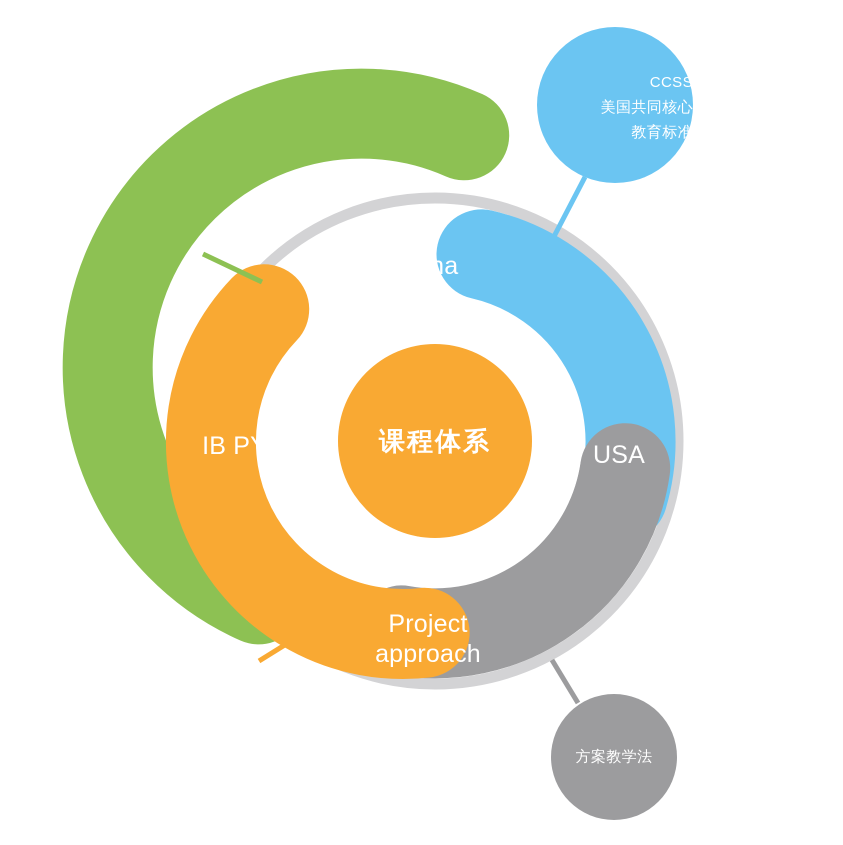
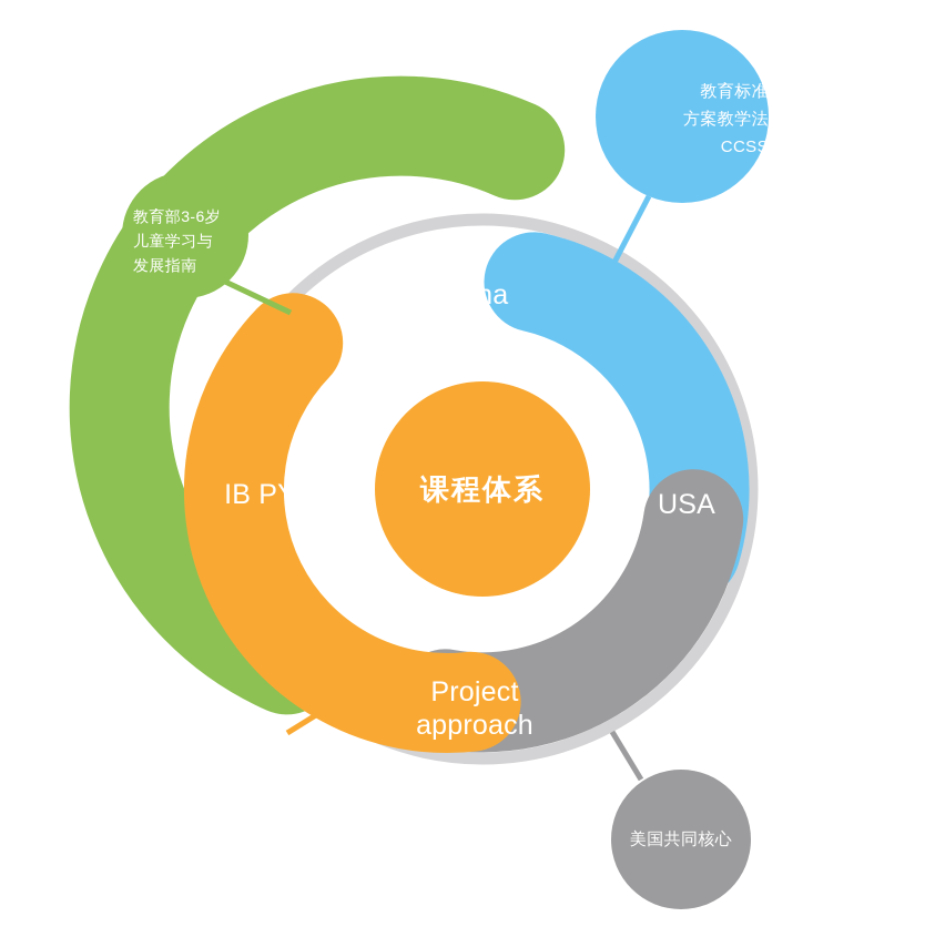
  课程体系
  china
  USA
  Project
  approach
  IB PYP
+ 教育部3-6岁
+ 儿童学习与
+ 发展指南
- CCSS
+ 教育标准
- 美国共同核心
+ 方案教学法
- 教育标准
+ CCSS
- 方案教学法
+ 美国共同核心
